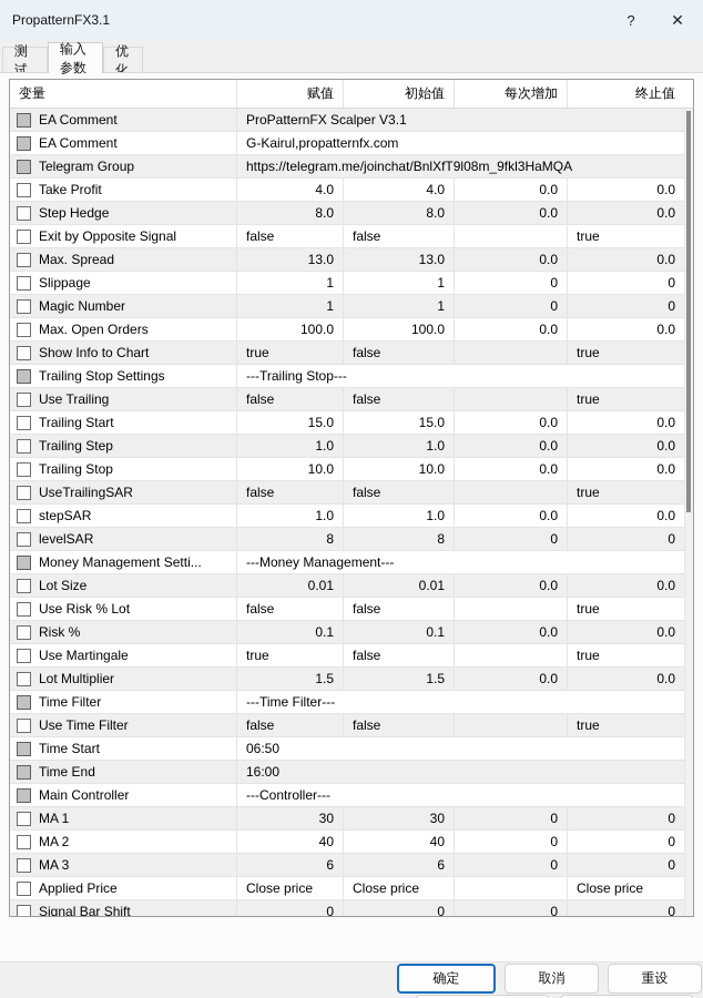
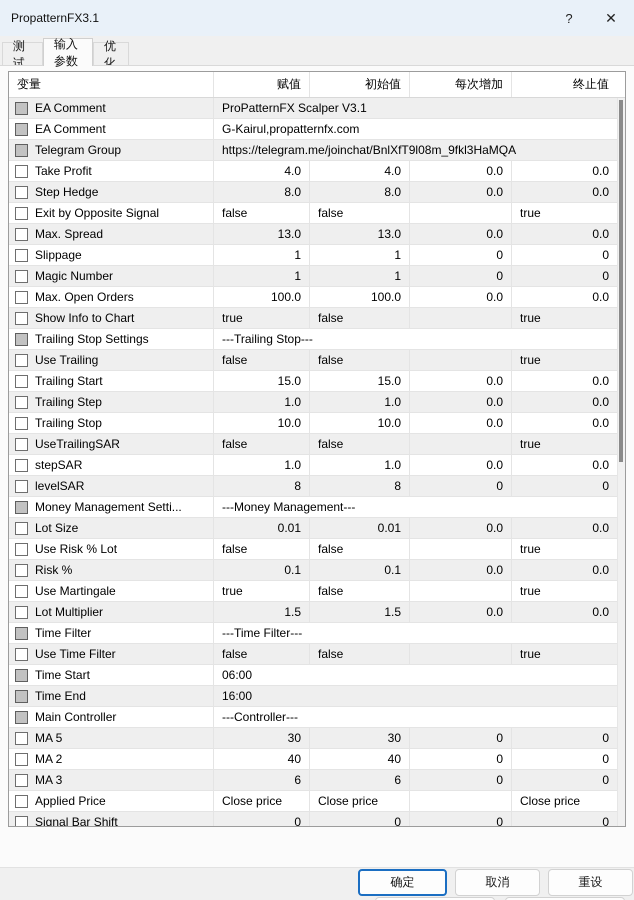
  PropatternFX3.1
  ?
  ✕
  测试
  输入参数
  优化
  变量
  赋值
  初始值
  每次增加
  终止值
  EA Comment
  ProPatternFX Scalper V3.1
  EA Comment
  G-Kairul,propatternfx.com
  Telegram Group
  https://telegram.me/joinchat/BnlXfT9l08m_9fkl3HaMQA
  Take Profit
  4.0
  4.0
  0.0
  0.0
  Step Hedge
  8.0
  8.0
  0.0
  0.0
  Exit by Opposite Signal
  false
  false
  true
  Max. Spread
  13.0
  13.0
  0.0
  0.0
  Slippage
  1
  1
  0
  0
  Magic Number
  1
  1
  0
  0
  Max. Open Orders
  100.0
  100.0
  0.0
  0.0
  Show Info to Chart
  true
  false
  true
  Trailing Stop Settings
  ---Trailing Stop---
  Use Trailing
  false
  false
  true
  Trailing Start
  15.0
  15.0
  0.0
  0.0
  Trailing Step
  1.0
  1.0
  0.0
  0.0
  Trailing Stop
  10.0
  10.0
  0.0
  0.0
  UseTrailingSAR
  false
  false
  true
  stepSAR
  1.0
  1.0
  0.0
  0.0
  levelSAR
  8
  8
  0
  0
  Money Management Setti...
  ---Money Management---
  Lot Size
  0.01
  0.01
  0.0
  0.0
  Use Risk % Lot
  false
  false
  true
  Risk %
  0.1
  0.1
  0.0
  0.0
  Use Martingale
  true
  false
  true
  Lot Multiplier
  1.5
  1.5
  0.0
  0.0
  Time Filter
  ---Time Filter---
  Use Time Filter
  false
  false
  true
  Time Start
- 06:50
+ 06:00
  Time End
  16:00
  Main Controller
  ---Controller---
- MA 1
+ MA 5
  30
  30
  0
  0
  MA 2
  40
  40
  0
  0
  MA 3
  6
  6
  0
  0
  Applied Price
  Close price
  Close price
  Close price
  Signal Bar Shift
  0
  0
  0
  0
  确定
  取消
  重设
